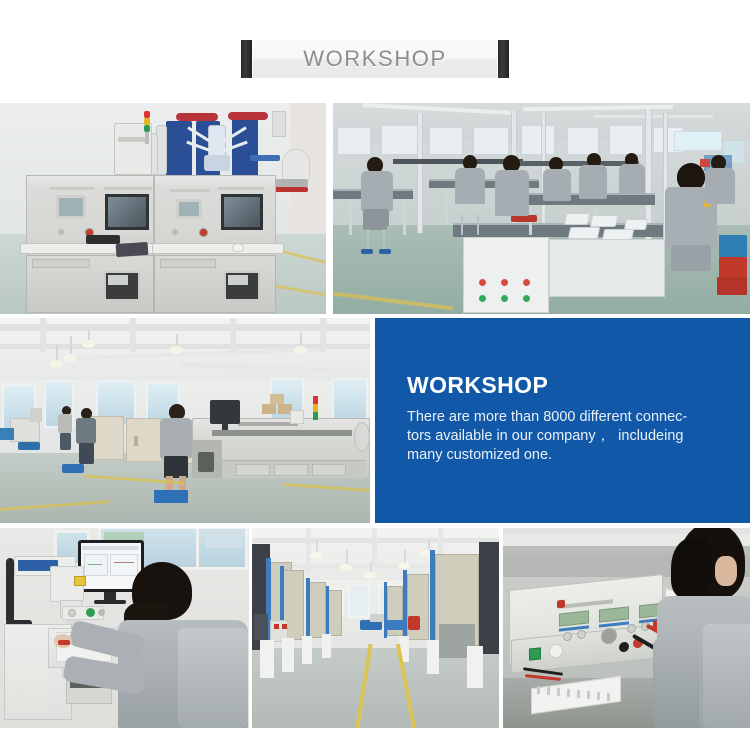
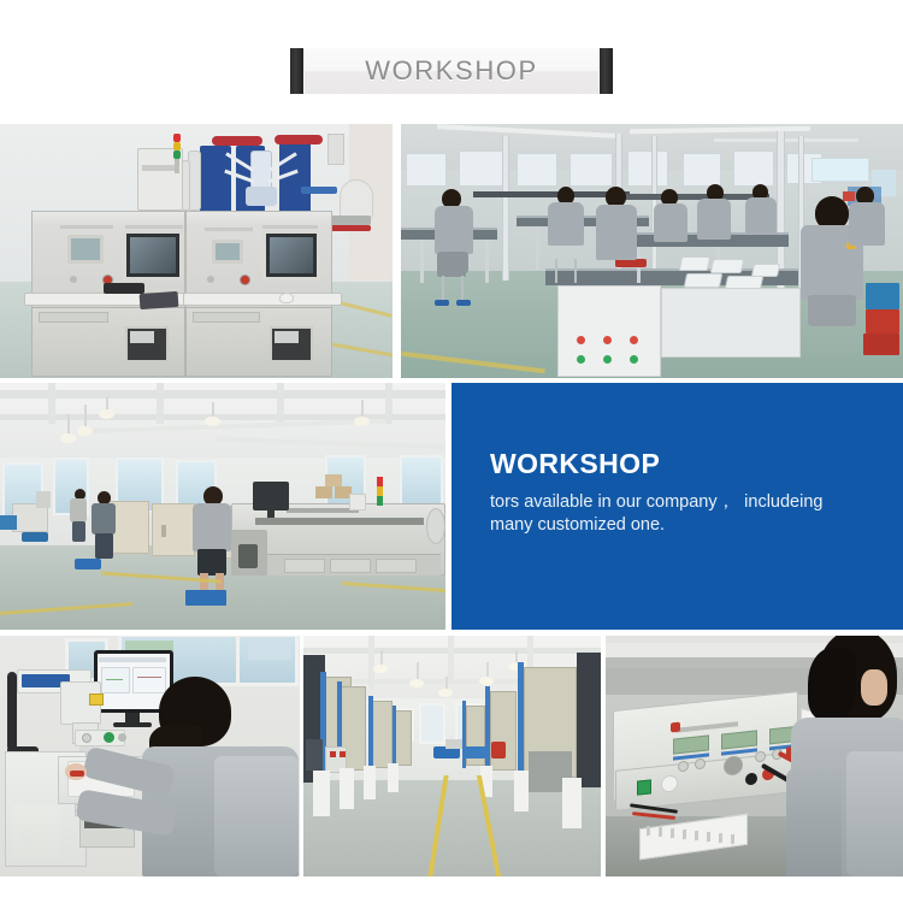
  WORKSHOP
  WORKSHOP
- There are more than 8000 different connec-
  tors available in our company， includeing
  many customized one.
